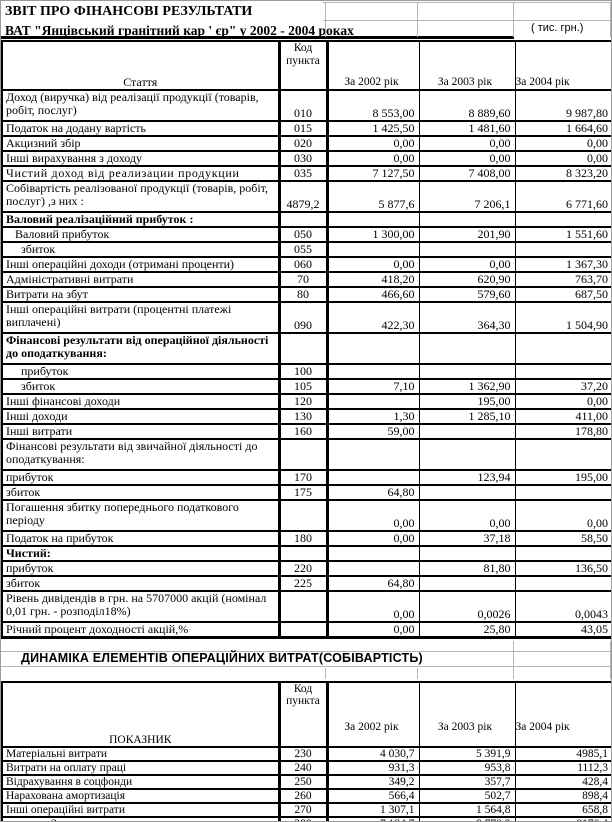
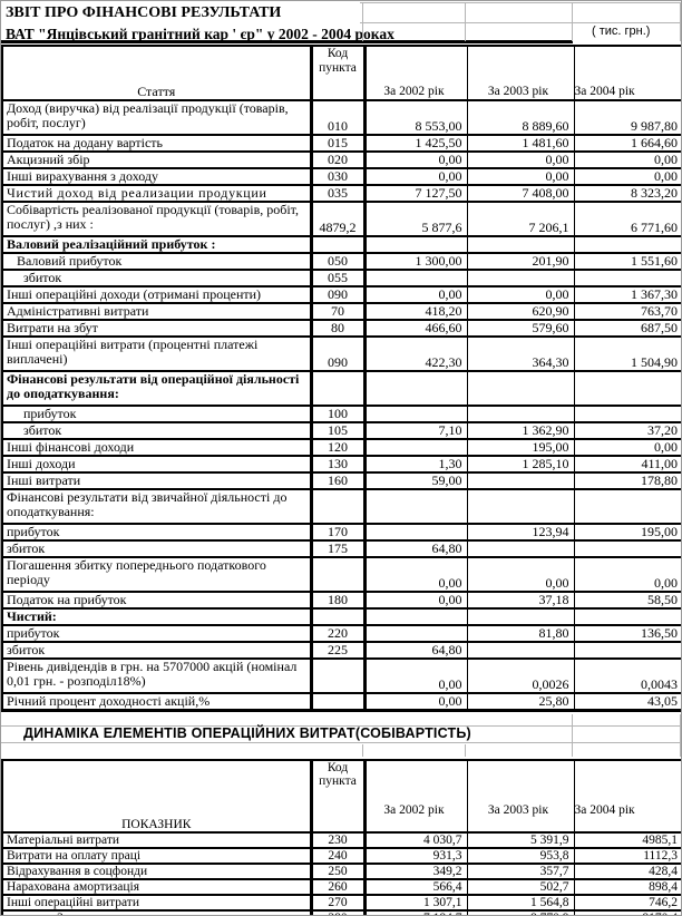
  ЗВІТ ПРО ФІНАНСОВІ РЕЗУЛЬТАТИ
  ВАТ "Янцівський гранітний кар ' єр" у 2002 - 2004 роках
  ( тис. грн.)
  Стаття	Код пункта	За 2002 рік	За 2003 рік	За 2004 рік
  Доход (виручка) від реалізації продукції (товарів, робіт, послуг)	010	8 553,00	8 889,60	9 987,80
  Податок на додану вартість	015	1 425,50	1 481,60	1 664,60
  Акцизний збір	020	0,00	0,00	0,00
  Інші вирахування з доходу	030	0,00	0,00	0,00
  Чистий доход від реализации продукции	035	7 127,50	7 408,00	8 323,20
  Собівартість реалізованої продукції (товарів, робіт, послуг) ,з них :	4879,2	5 877,6	7 206,1	6 771,60
  Валовий реалізаційний прибуток :
  Валовий прибуток	050	1 300,00	201,90	1 551,60
  збиток	055
- Інші операційні доходи (отримані проценти)	060	0,00	0,00	1 367,30
+ Інші операційні доходи (отримані проценти)	090	0,00	0,00	1 367,30
  Адміністративні витрати	70	418,20	620,90	763,70
  Витрати на збут	80	466,60	579,60	687,50
  Інші операційні витрати (процентні платежі виплачені)	090	422,30	364,30	1 504,90
  Фінансові результати від операційної діяльності до оподаткування:
  прибуток	100
  збиток	105	7,10	1 362,90	37,20
  Інші фінансові доходи	120		195,00	0,00
  Інші доходи	130	1,30	1 285,10	411,00
  Інші витрати	160	59,00		178,80
  Фінансові результати від звичайної діяльності до оподаткування:
  прибуток	170		123,94	195,00
  збиток	175	64,80
  Погашення збитку попереднього податкового періоду		0,00	0,00	0,00
  Податок на прибуток	180	0,00	37,18	58,50
  Чистий:
  прибуток	220		81,80	136,50
  збиток	225	64,80
  Рівень дивідендів в грн. на 5707000 акцій (номінал 0,01 грн. - розподіл18%)		0,00	0,0026	0,0043
  Річний процент доходності акцій,%		0,00	25,80	43,05
  ДИНАМІКА ЕЛЕМЕНТІВ ОПЕРАЦІЙНИХ ВИТРАТ(СОБІВАРТІСТЬ)
  ПОКАЗНИК	Код пункта	За 2002 рік	За 2003 рік	За 2004 рік
  Матеріальні витрати	230	4 030,7	5 391,9	4985,1
  Витрати на оплату праці	240	931,3	953,8	1112,3
  Відрахування в соцфонди	250	349,2	357,7	428,4
  Нарахована амортизація	260	566,4	502,7	898,4
- Інші операційні витрати	270	1 307,1	1 564,8	658,8
+ Інші операційні витрати	270	1 307,1	1 564,8	746,2
